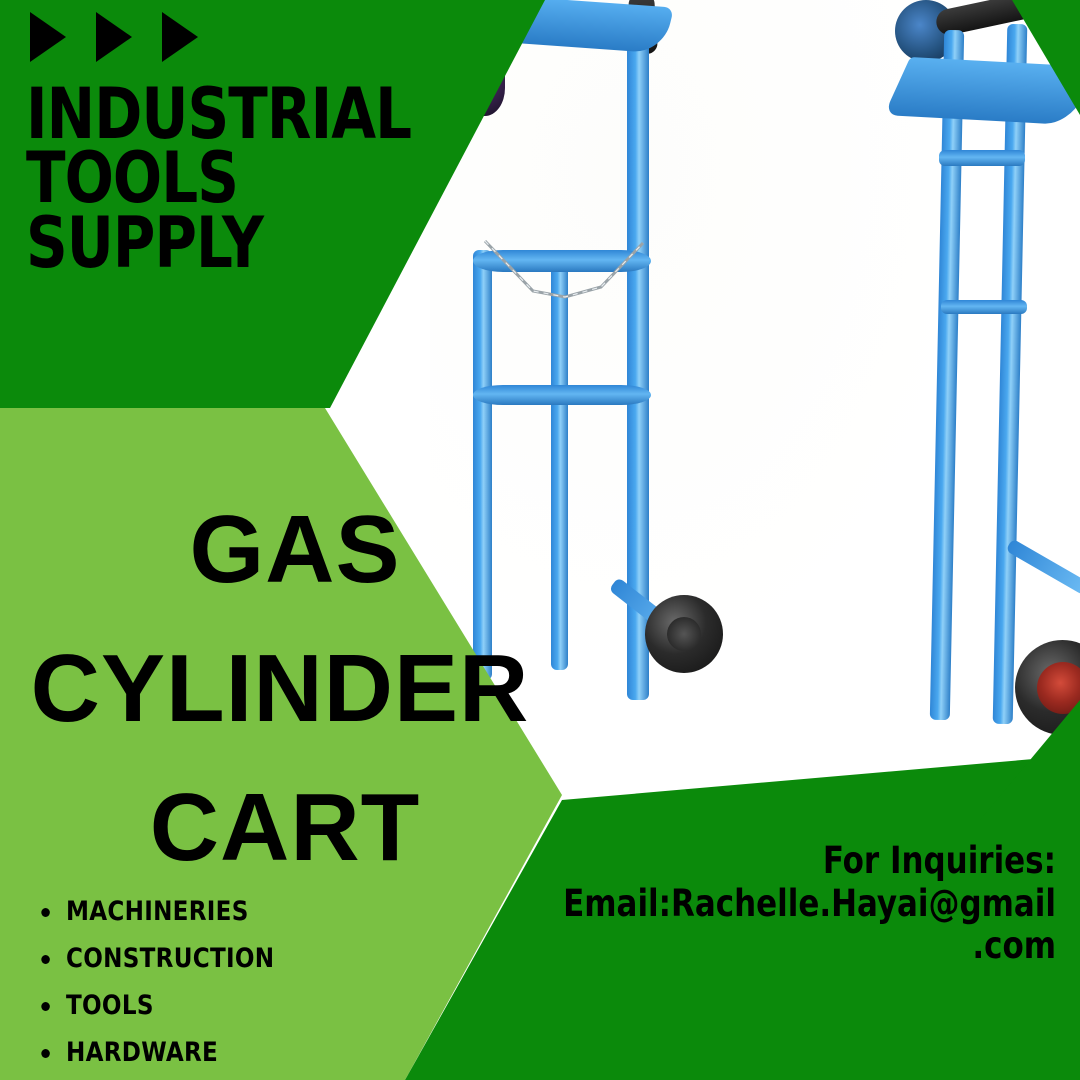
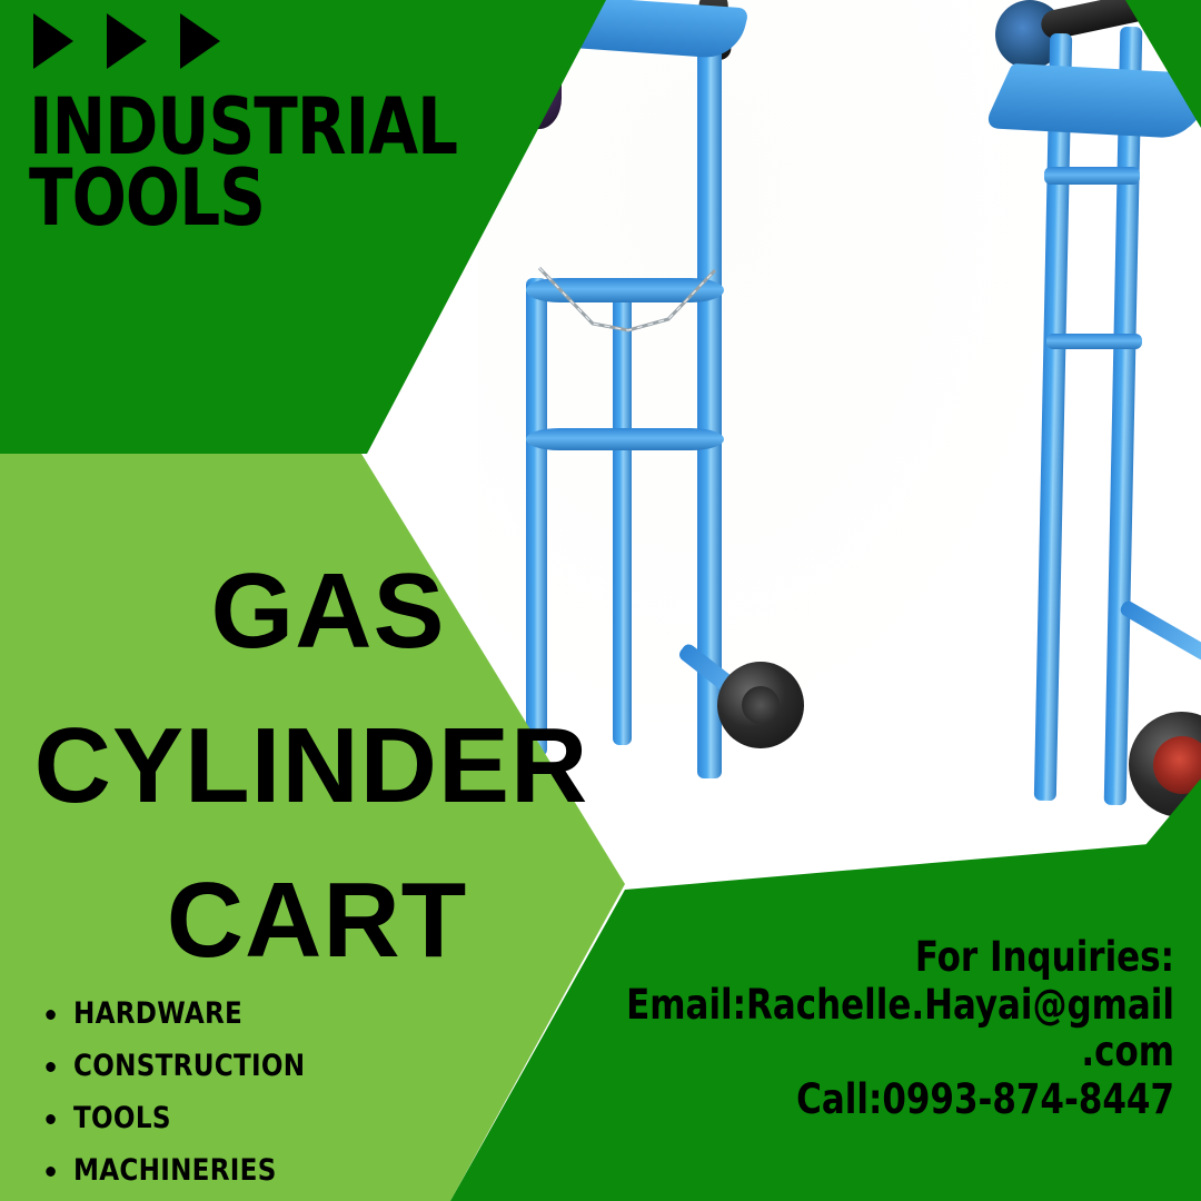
  INDUSTRIAL
  TOOLS
- SUPPLY
  GAS
  CYLINDER
  CART
- MACHINERIES
+ HARDWARE
  CONSTRUCTION
  TOOLS
- HARDWARE
+ MACHINERIES
  For Inquiries:
  Email:Rachelle.Hayai@gmail
  .com
+ Call:0993-874-8447
